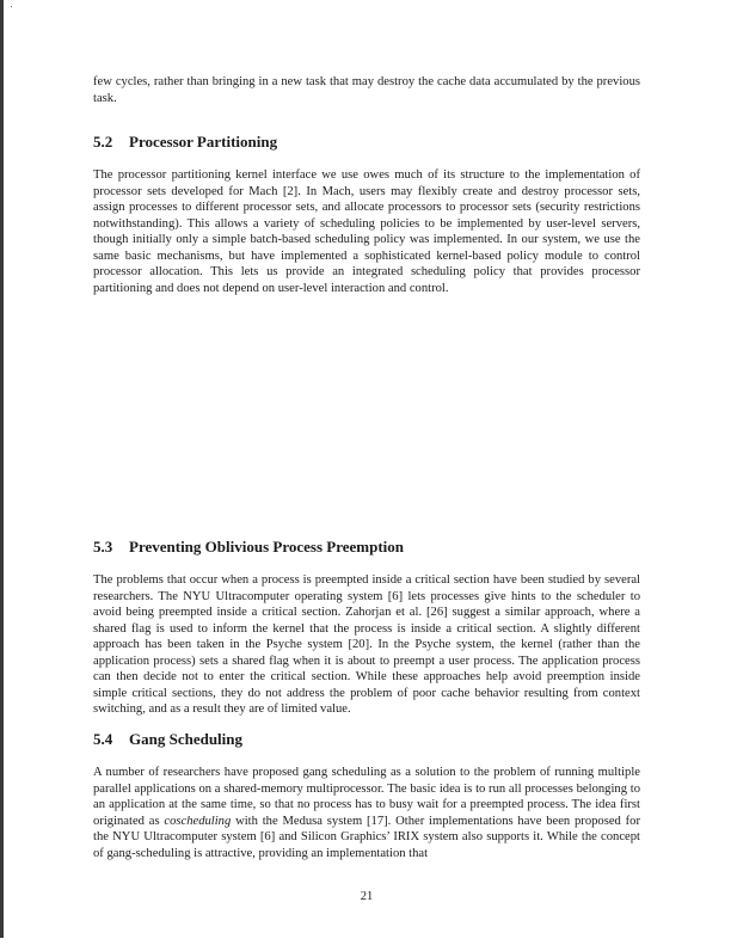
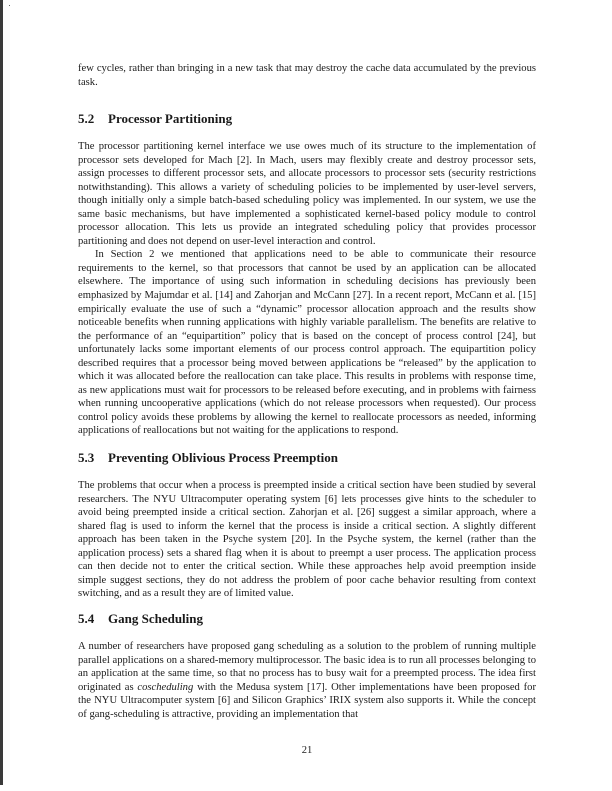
  few cycles, rather than bringing in a new task that may destroy the cache data accumulated by the previous task.
  5.2 Processor Partitioning
  The processor partitioning kernel interface we use owes much of its structure to the implementation of processor sets developed for Mach [2]. In Mach, users may flexibly create and destroy processor sets, assign processes to different processor sets, and allocate processors to processor sets (security restrictions notwithstanding). This allows a variety of scheduling policies to be implemented by user-level servers, though initially only a simple batch-based scheduling policy was implemented. In our system, we use the same basic mechanisms, but have implemented a sophisticated kernel-based policy module to control processor allocation. This lets us provide an integrated scheduling policy that provides processor partitioning and does not depend on user-level interaction and control.
+ In Section 2 we mentioned that applications need to be able to communicate their resource requirements to the kernel, so that processors that cannot be used by an application can be allocated elsewhere. The importance of using such information in scheduling decisions has previously been emphasized by Majumdar et al. [14] and Zahorjan and McCann [27]. In a recent report, McCann et al. [15] empirically evaluate the use of such a “dynamic” processor allocation approach and the results show noticeable benefits when running applications with highly variable parallelism. The benefits are relative to the performance of an “equipartition” policy that is based on the concept of process control [24], but unfortunately lacks some important elements of our process control approach. The equipartition policy described requires that a processor being moved between applications be “released” by the application to which it was allocated before the reallocation can take place. This results in problems with response time, as new applications must wait for processors to be released before executing, and in problems with fairness when running uncooperative applications (which do not release processors when requested). Our process control policy avoids these problems by allowing the kernel to reallocate processors as needed, informing applications of reallocations but not waiting for the applications to respond.
  5.3 Preventing Oblivious Process Preemption
- The problems that occur when a process is preempted inside a critical section have been studied by several researchers. The NYU Ultracomputer operating system [6] lets processes give hints to the scheduler to avoid being preempted inside a critical section. Zahorjan et al. [26] suggest a similar approach, where a shared flag is used to inform the kernel that the process is inside a critical section. A slightly different approach has been taken in the Psyche system [20]. In the Psyche system, the kernel (rather than the application process) sets a shared flag when it is about to preempt a user process. The application process can then decide not to enter the critical section. While these approaches help avoid preemption inside simple critical sections, they do not address the problem of poor cache behavior resulting from context switching, and as a result they are of limited value.
+ The problems that occur when a process is preempted inside a critical section have been studied by several researchers. The NYU Ultracomputer operating system [6] lets processes give hints to the scheduler to avoid being preempted inside a critical section. Zahorjan et al. [26] suggest a similar approach, where a shared flag is used to inform the kernel that the process is inside a critical section. A slightly different approach has been taken in the Psyche system [20]. In the Psyche system, the kernel (rather than the application process) sets a shared flag when it is about to preempt a user process. The application process can then decide not to enter the critical section. While these approaches help avoid preemption inside simple suggest sections, they do not address the problem of poor cache behavior resulting from context switching, and as a result they are of limited value.
  5.4 Gang Scheduling
  A number of researchers have proposed gang scheduling as a solution to the problem of running multiple parallel applications on a shared-memory multiprocessor. The basic idea is to run all processes belonging to an application at the same time, so that no process has to busy wait for a preempted process. The idea first originated as coscheduling with the Medusa system [17]. Other implementations have been proposed for the NYU Ultracomputer system [6] and Silicon Graphics’ IRIX system also supports it. While the concept of gang-scheduling is attractive, providing an implementation that
  21
